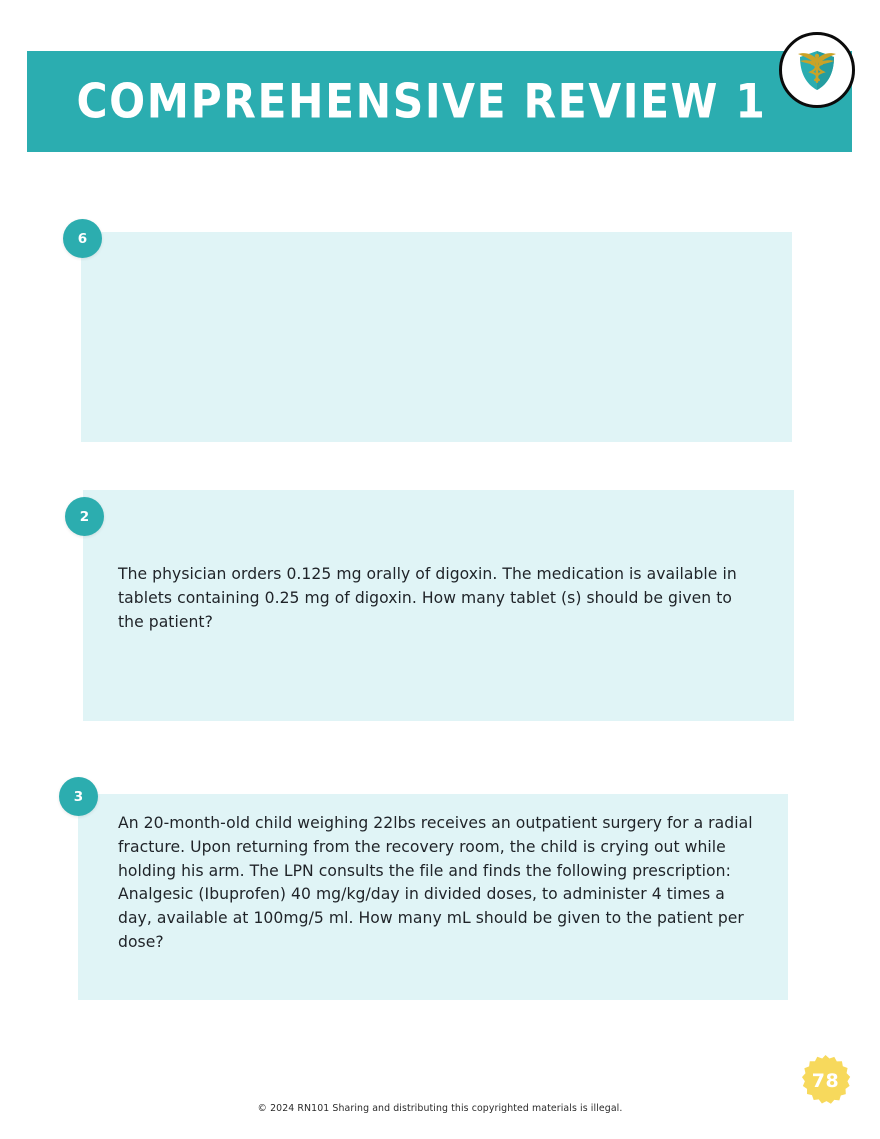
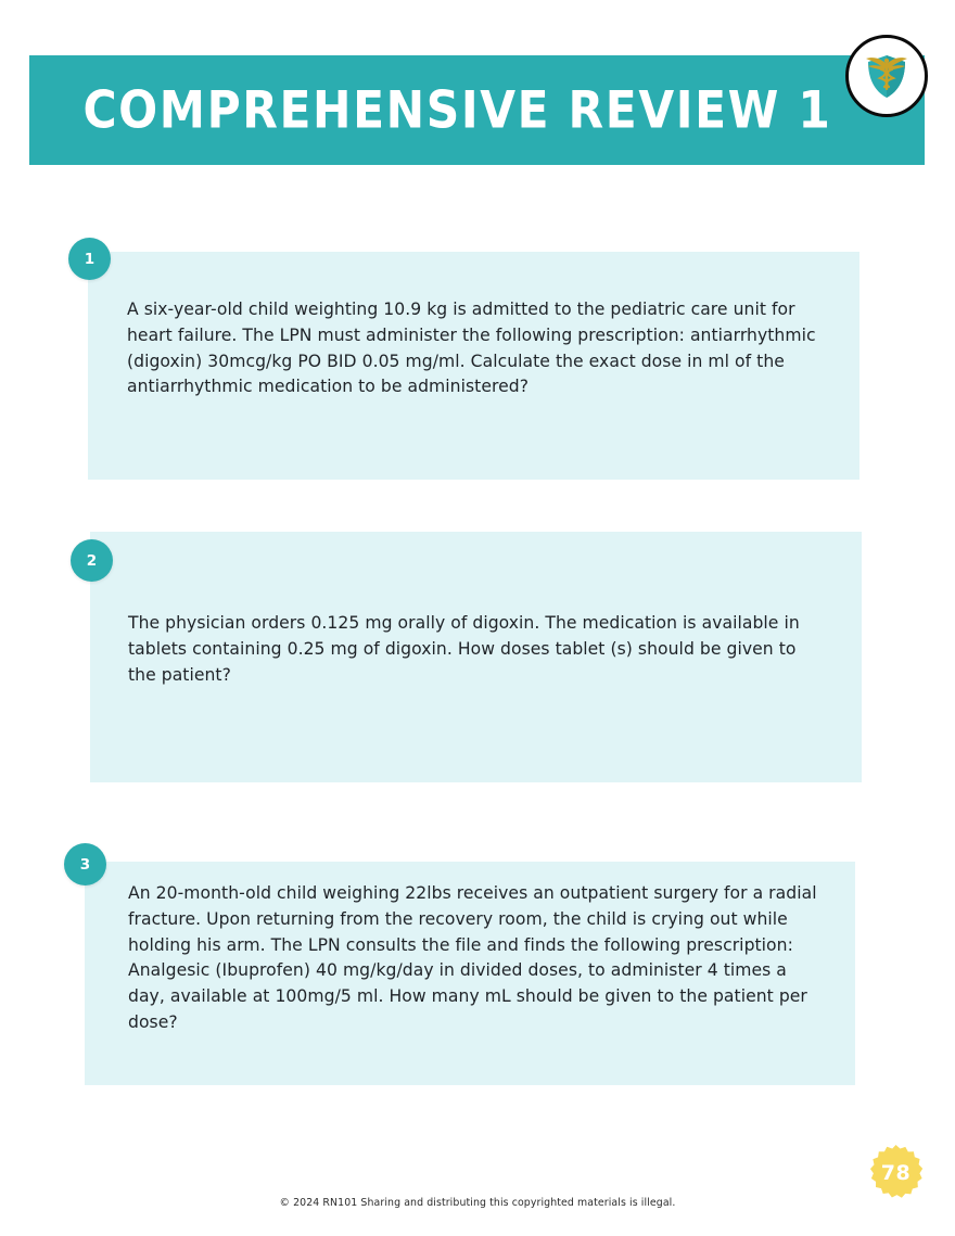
  COMPREHENSIVE REVIEW 1
- 6
+ 1
+ A six-year-old child weighting 10.9 kg is admitted to the pediatric care unit for heart failure. The LPN must administer the following prescription: antiarrhythmic (digoxin) 30mcg/kg PO BID 0.05 mg/ml. Calculate the exact dose in ml of the antiarrhythmic medication to be administered?
  2
- The physician orders 0.125 mg orally of digoxin. The medication is available in tablets containing 0.25 mg of digoxin. How many tablet (s) should be given to the patient?
+ The physician orders 0.125 mg orally of digoxin. The medication is available in tablets containing 0.25 mg of digoxin. How doses tablet (s) should be given to the patient?
  3
  An 20-month-old child weighing 22lbs receives an outpatient surgery for a radial fracture. Upon returning from the recovery room, the child is crying out while holding his arm. The LPN consults the file and finds the following prescription: Analgesic (Ibuprofen) 40 mg/kg/day in divided doses, to administer 4 times a day, available at 100mg/5 ml. How many mL should be given to the patient per dose?
  78
  © 2024 RN101 Sharing and distributing this copyrighted materials is illegal.
